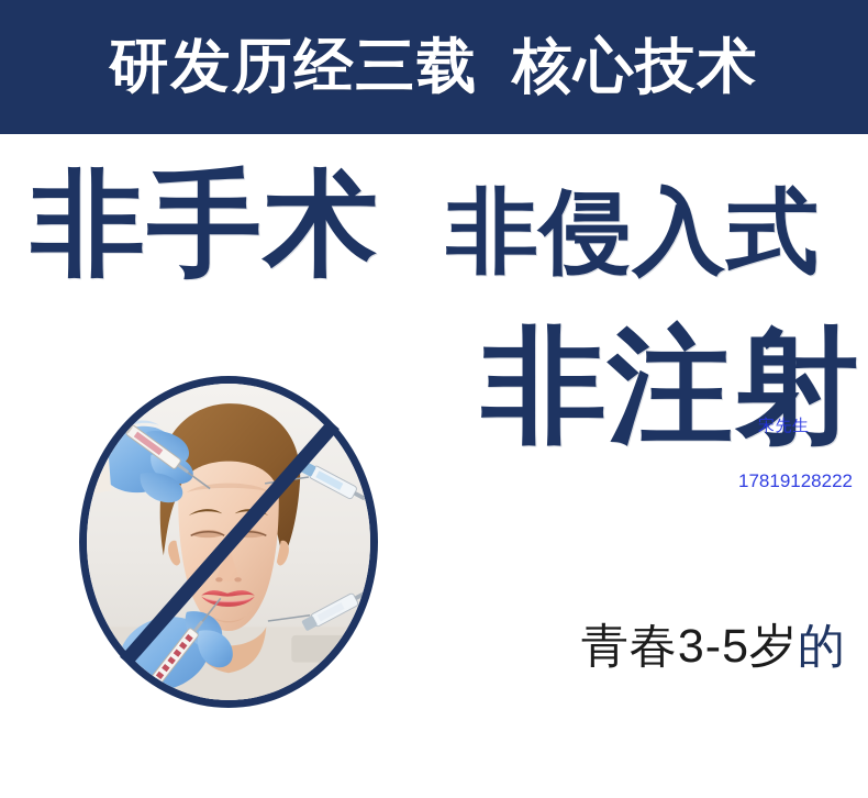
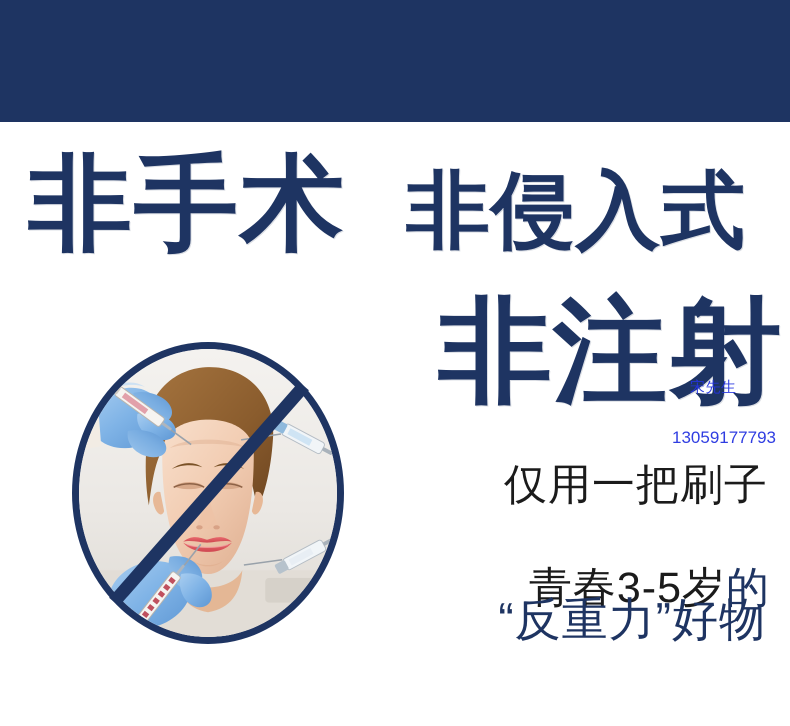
- 研发历经三载 核心技术
  非手术
  非侵入式
  非注射
+ 仅用一把刷子
  青春3-5岁的
+ “反重力”好物
  宋先生
- 17819128222
+ 13059177793
